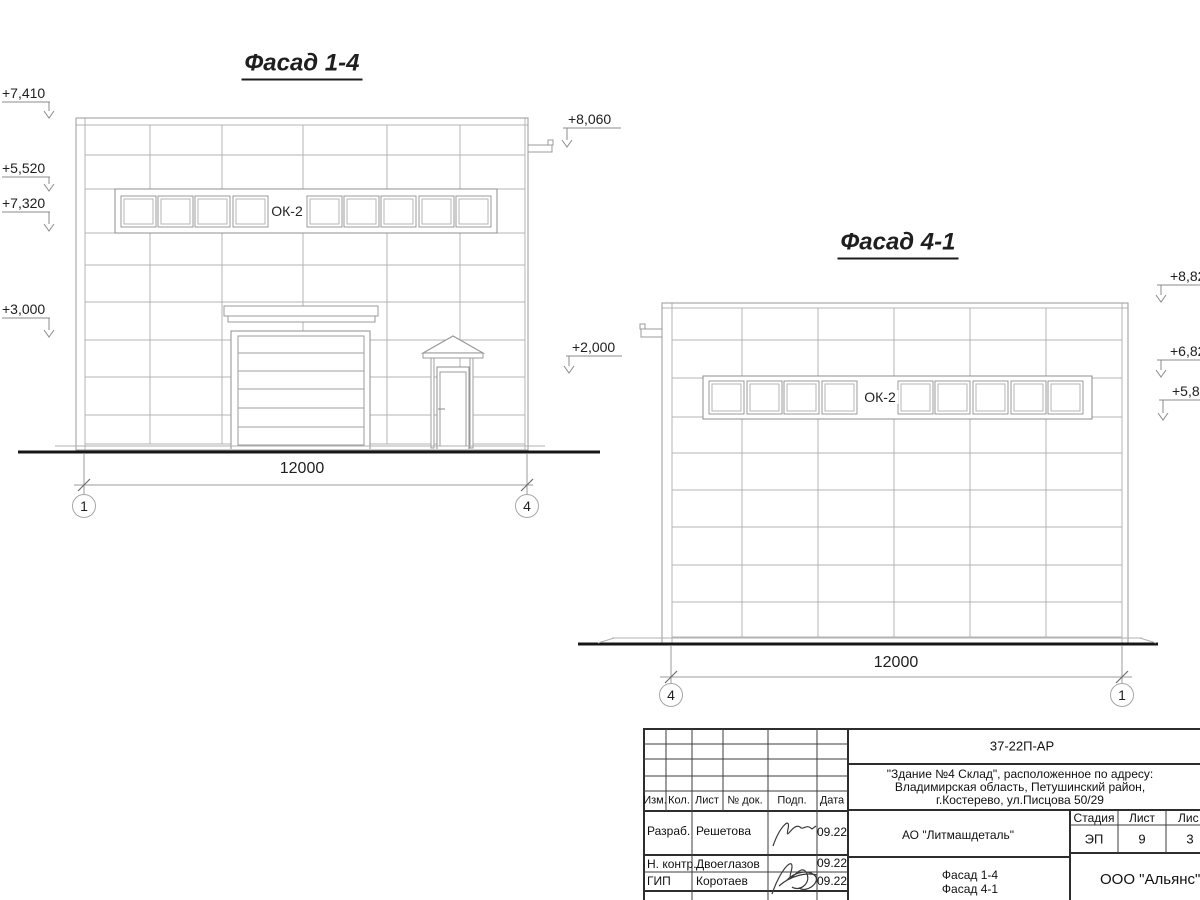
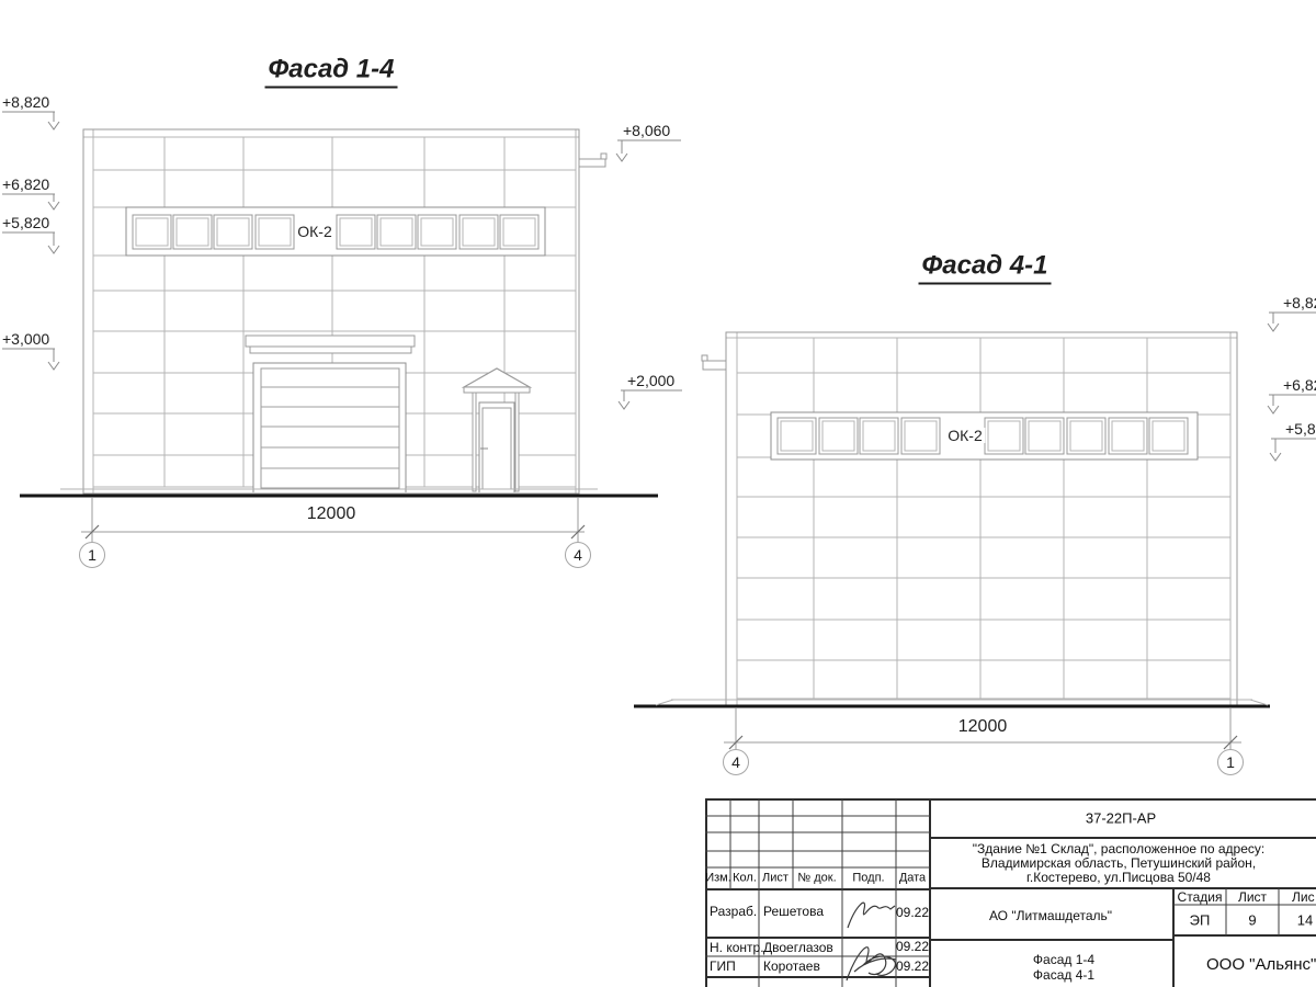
  Фасад 1-4
  Фасад 4-1
- +7,410
+ +8,820
- +5,520
+ +6,820
- +7,320
+ +5,820
  +3,000
  +8,060
  +2,000
  +8,8
  +6,8
  +5,8
  ОК-2
  ОК-2
  12000
  12000
  1
  4
  4
  1
  Изм.
  Кол.
  Лист
  № док.
  Подп.
  Дата
  Разраб.
  Решетова
  09.22
  Н. контр.
  Двоеглазов
  09.22
  ГИП
  Коротаев
  09.22
  37-22П-АР
- "Здание №4 Склад", расположенное по адресу:
+ "Здание №1 Склад", расположенное по адресу:
  Владимирская область, Петушинский район,
- г.Костерево, ул.Писцова 50/29
+ г.Костерево, ул.Писцова 50/48
  АО "Литмашдеталь"
  Стадия
  Лист
  Лис
  ЭП
  9
- 3
+ 14
  Фасад 1-4
  Фасад 4-1
  ООО "Альянс"
